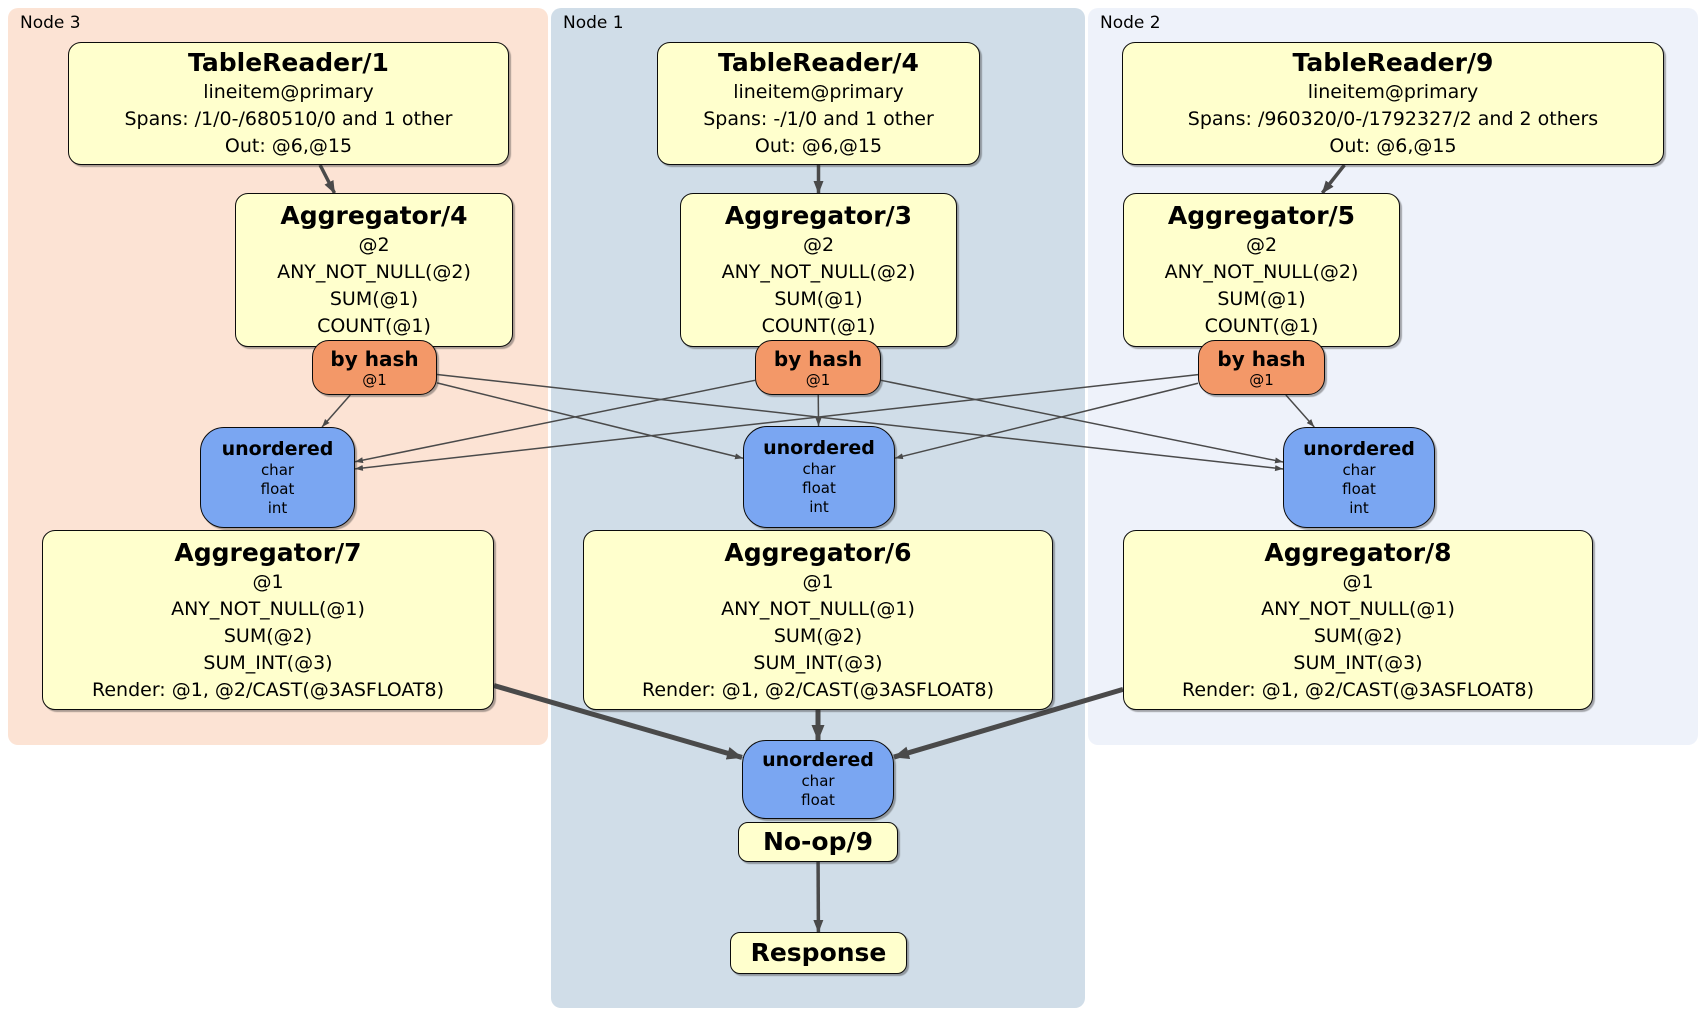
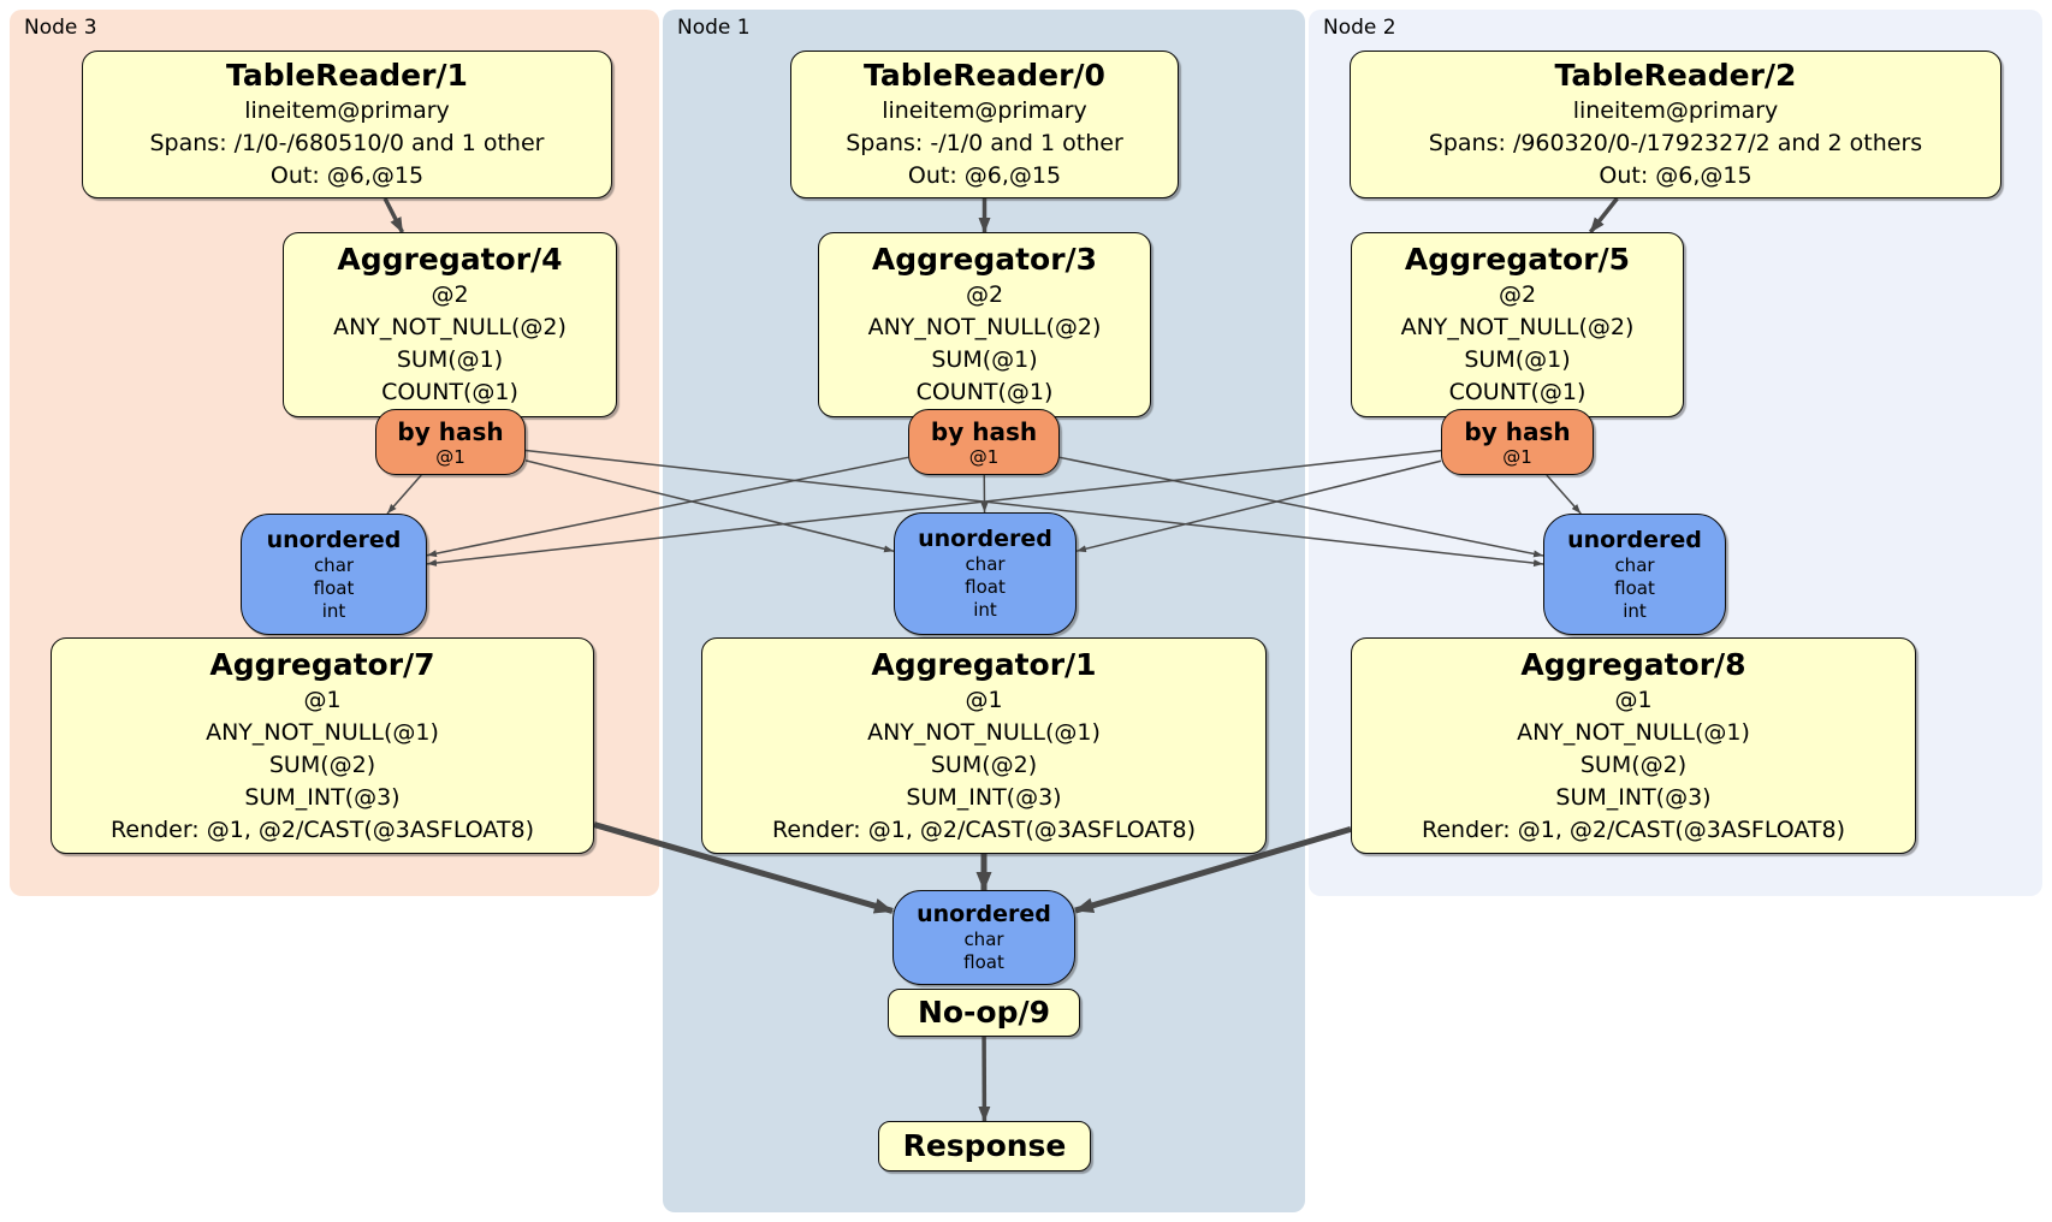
  Node 3
  Node 1
  Node 2
  TableReader/1
  lineitem@primary
  Spans: /1/0-/680510/0 and 1 other
  Out: @6,@15
  Aggregator/4
  @2
  ANY_NOT_NULL(@2)
  SUM(@1)
  COUNT(@1)
  by hash
  @1
  unordered
  char
  float
  int
  Aggregator/7
  @1
  ANY_NOT_NULL(@1)
  SUM(@2)
  SUM_INT(@3)
  Render: @1, @2/CAST(@3ASFLOAT8)
- TableReader/4
+ TableReader/0
  lineitem@primary
  Spans: -/1/0 and 1 other
  Out: @6,@15
  Aggregator/3
  @2
  ANY_NOT_NULL(@2)
  SUM(@1)
  COUNT(@1)
  by hash
  @1
  unordered
  char
  float
  int
- Aggregator/6
+ Aggregator/1
  @1
  ANY_NOT_NULL(@1)
  SUM(@2)
  SUM_INT(@3)
  Render: @1, @2/CAST(@3ASFLOAT8)
  unordered
  char
  float
  No-op/9
  Response
- TableReader/9
+ TableReader/2
  lineitem@primary
  Spans: /960320/0-/1792327/2 and 2 others
  Out: @6,@15
  Aggregator/5
  @2
  ANY_NOT_NULL(@2)
  SUM(@1)
  COUNT(@1)
  by hash
  @1
  unordered
  char
  float
  int
  Aggregator/8
  @1
  ANY_NOT_NULL(@1)
  SUM(@2)
  SUM_INT(@3)
  Render: @1, @2/CAST(@3ASFLOAT8)
